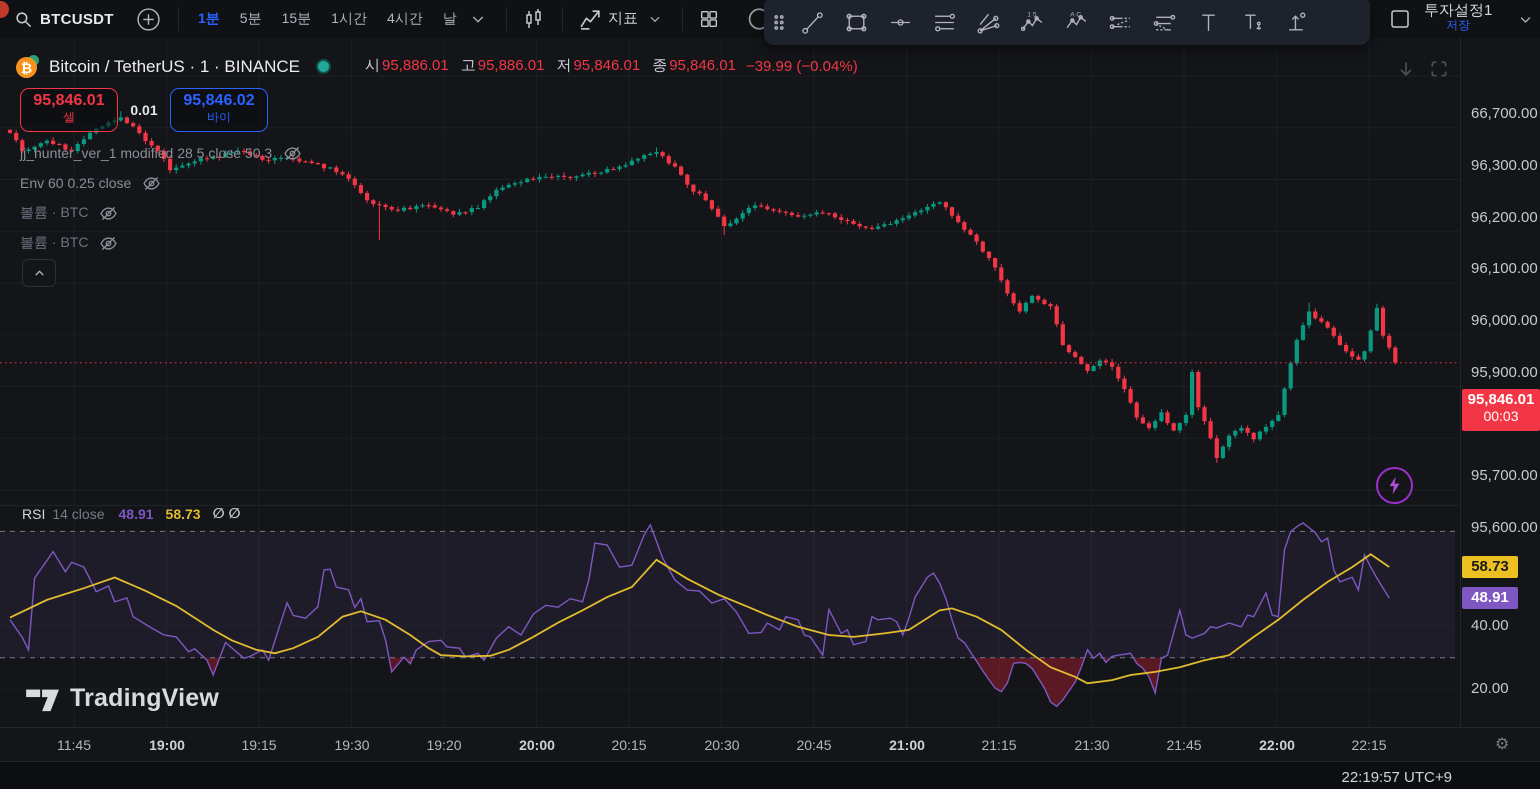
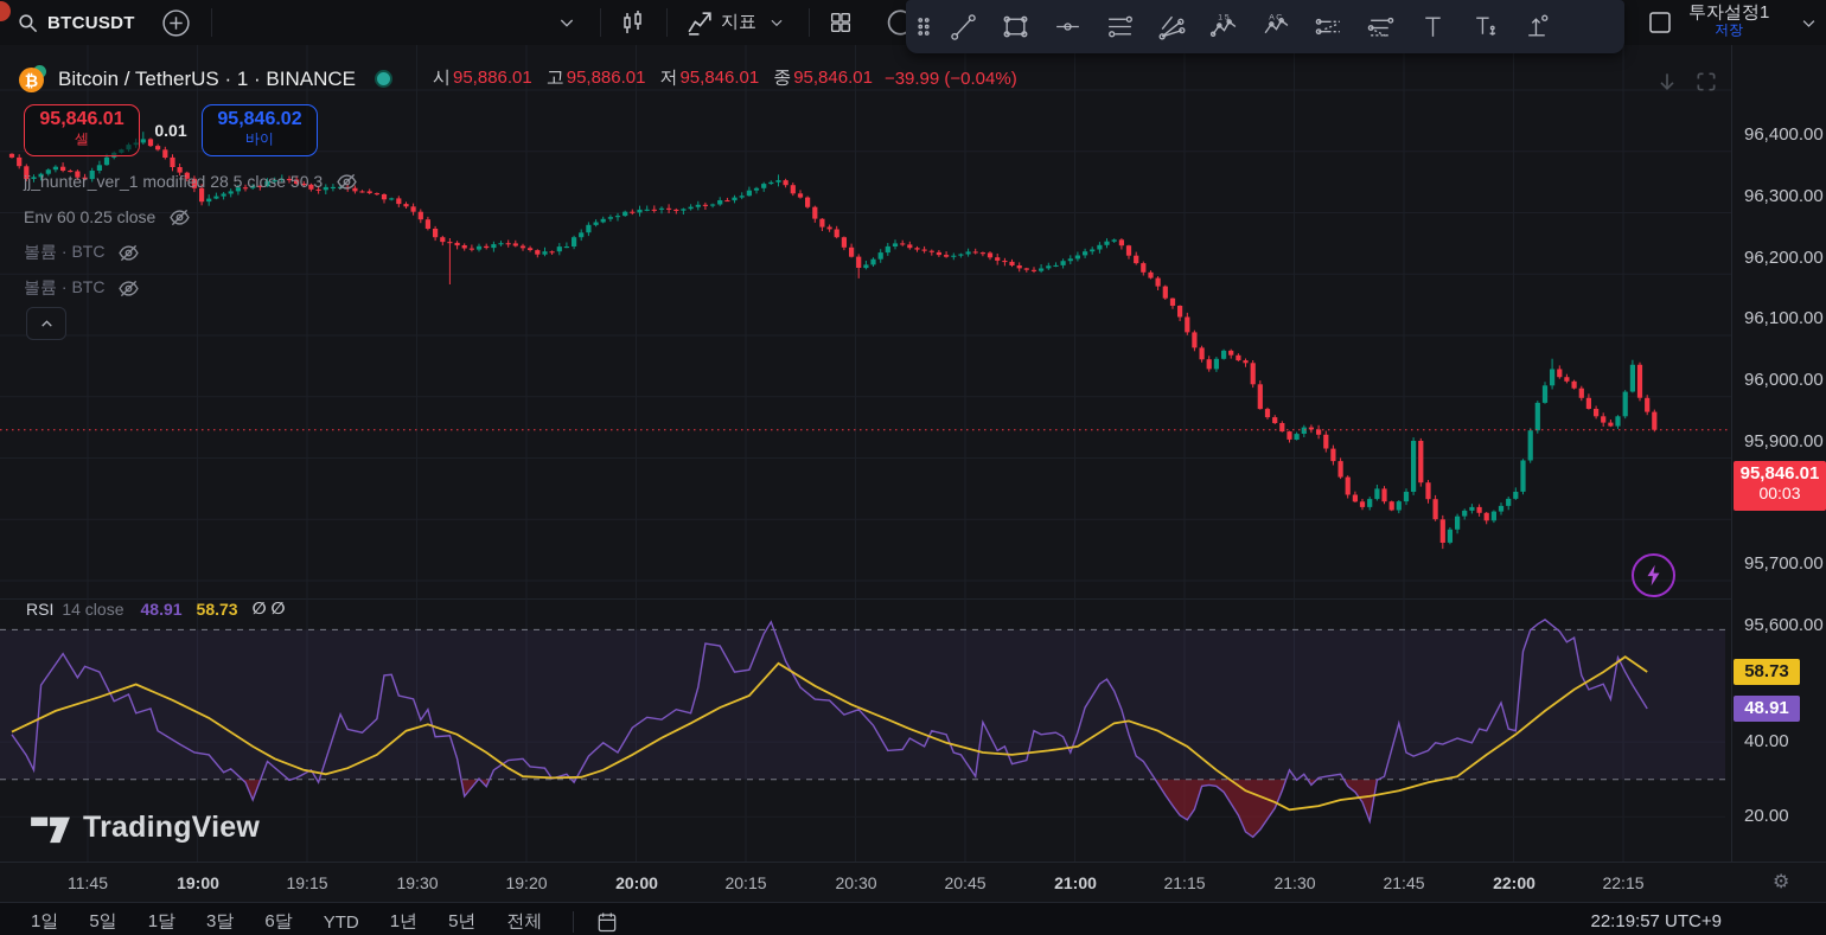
  BTCUSDT
- 1분
- 5분
- 15분
- 1시간
- 4시간
- 날
  지표
  투자설정1
  저장
  ₿
  Bitcoin / TetherUS · 1 · BINANCE
  시
  95,886.01
  고
  95,886.01
  저
  95,846.01
  종
  95,846.01
  −39.99 (−0.04%)
  95,846.01
  셀
  0.01
  95,846.02
  바이
  jj_hunter_ver_1 modified 28 5 close 50 3
  Env 60 0.25 close
  볼륨 · BTC
  볼륨 · BTC
  RSI
  14 close
  48.91
  58.73
  ∅ ∅
  TradingView
- 66,700.00
+ 96,400.00
  96,300.00
  96,200.00
  96,100.00
  96,000.00
  95,900.00
  95,700.00
  95,600.00
  95,846.01
  00:03
  58.73
  48.91
  40.00
  20.00
  11:45
  19:00
  19:15
  19:30
  19:20
  20:00
  20:15
  20:30
  20:45
  21:00
  21:15
  21:30
  21:45
  22:00
  22:15
  ⚙
+ 1일
+ 5일
+ 1달
+ 3달
+ 6달
+ YTD
+ 1년
+ 5년
+ 전체
  22:19:57 UTC+9
